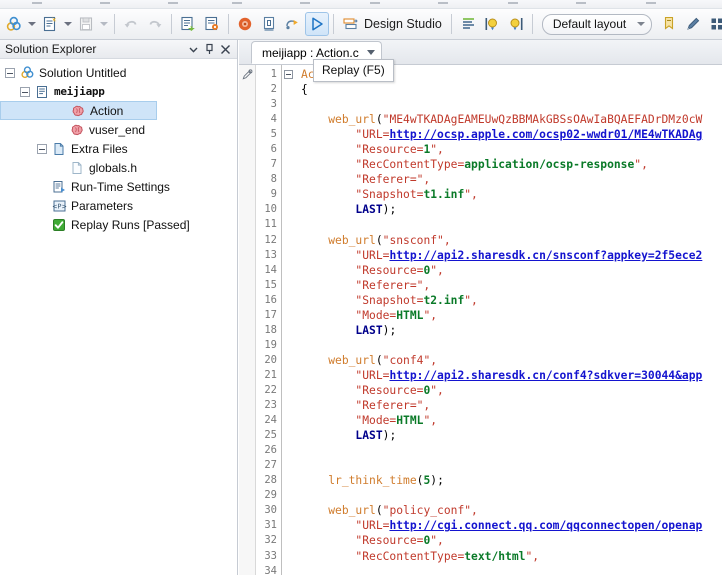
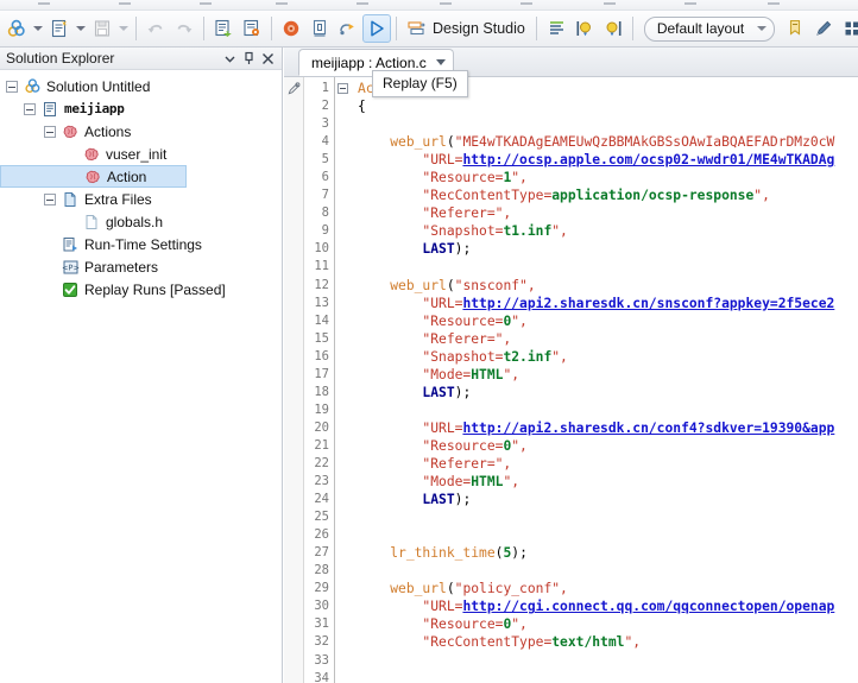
  Design Studio
  Default layout
  Solution Explorer
  Solution Untitled
  meijiapp
+ Actions
+ vuser_init
  Action
- vuser_end
  Extra Files
  globals.h
  Run-Time Settings
  <P>
  Parameters
  Replay Runs [Passed]
  meijiapp : Action.c
  1
  2
  3
  4
  5
  6
  7
  8
  9
  10
  11
  12
  13
  14
  15
  16
  17
  18
  19
  20
  21
  22
  23
  24
  25
  26
  27
  28
  29
  30
  31
  32
  33
  34
  {
  web_url("ME4wTKADAgEAMEUwQzBBMAkGBSsOAwIaBQAEFADrDMz0cW
  "URL=http://ocsp.apple.com/ocsp02-wwdr01/ME4wTKADAg
  "Resource=1",
  "RecContentType=application/ocsp-response",
  "Referer=",
  "Snapshot=t1.inf",
  LAST);
  web_url("snsconf",
  "URL=http://api2.sharesdk.cn/snsconf?appkey=2f5ece2
  "Resource=0",
  "Referer=",
  "Snapshot=t2.inf",
  "Mode=HTML",
  LAST);
- web_url("conf4",
- "URL=http://api2.sharesdk.cn/conf4?sdkver=30044&app
+ "URL=http://api2.sharesdk.cn/conf4?sdkver=19390&app
  "Resource=0",
  "Referer=",
  "Mode=HTML",
  LAST);
  lr_think_time(5);
  web_url("policy_conf",
  "URL=http://cgi.connect.qq.com/qqconnectopen/openap
  "Resource=0",
  "RecContentType=text/html",
  Replay (F5)
